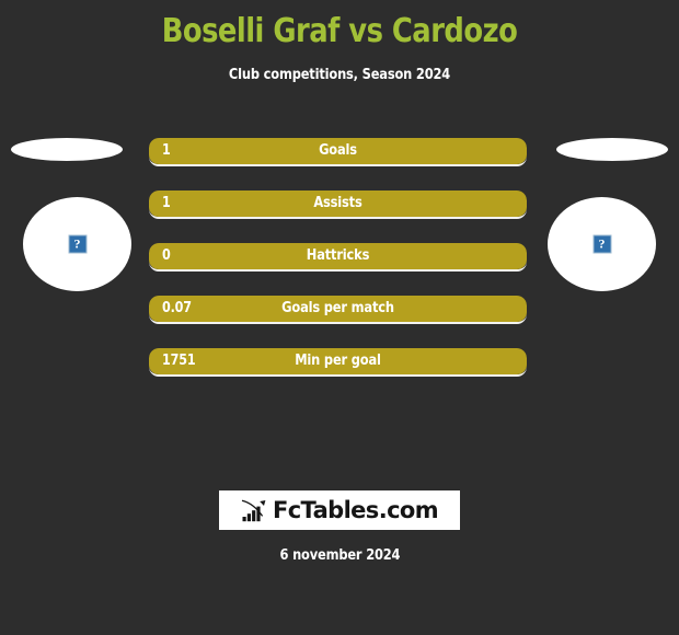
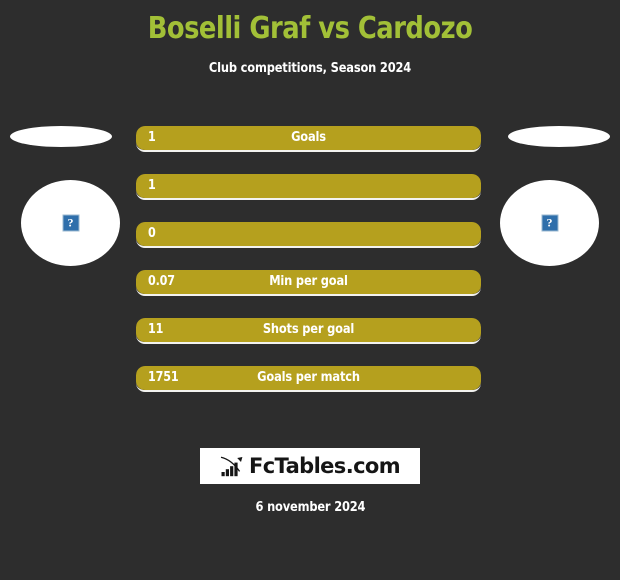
  Boselli Graf vs Cardozo
  Club competitions, Season 2024
  ?
  ?
  1
  Goals
  1
- Assists
  0
- Hattricks
  0.07
- Goals per match
+ Min per goal
+ 11
+ Shots per goal
  1751
- Min per goal
+ Goals per match
  FcTables.com
  6 november 2024
